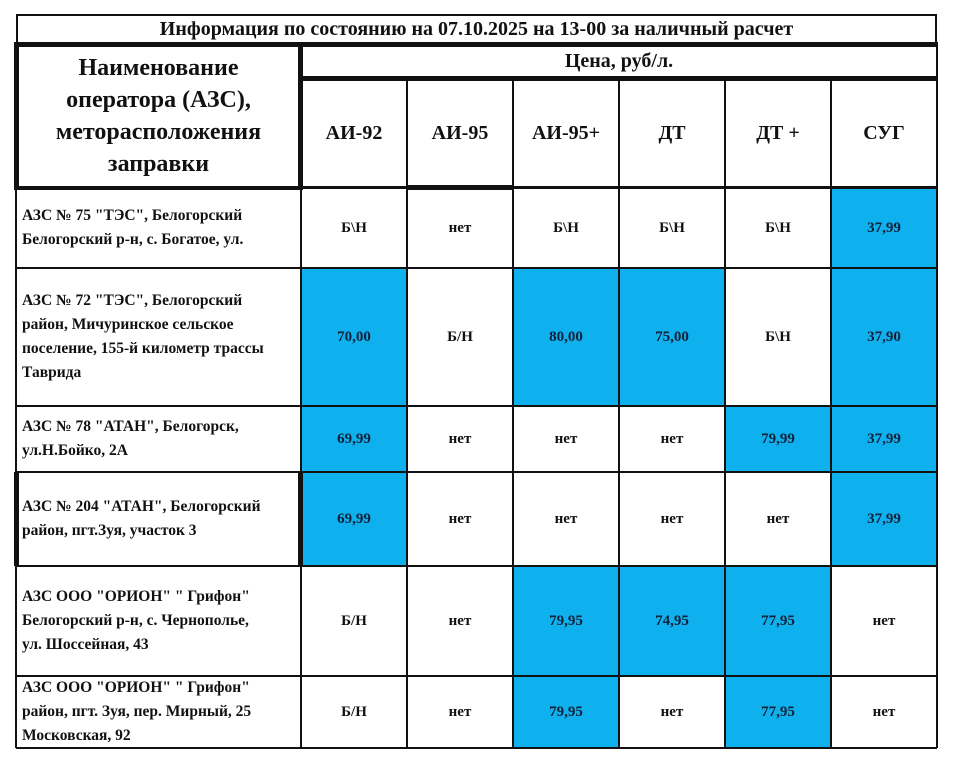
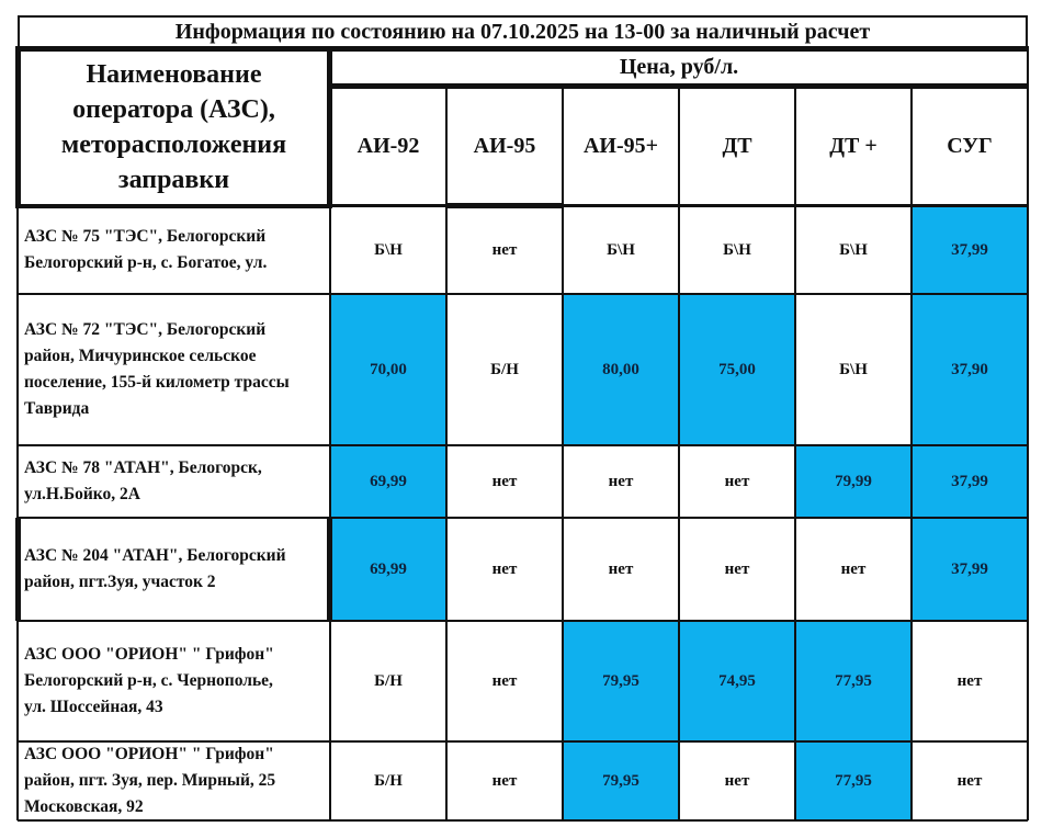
  Информация по состоянию на 07.10.2025 на 13-00 за наличный расчет
  Наименование
  оператора (АЗС),
  меторасположения
  заправки
  Цена, руб/л.
  АИ-92
  АИ-95
  АИ-95+
  ДТ
  ДТ +
  СУГ
  АЗС № 75 "ТЭС", Белогорский
  Белогорский р-н, с. Богатое, ул.
  Б\Н
  нет
  Б\Н
  Б\Н
  Б\Н
  37,99
  АЗС № 72 "ТЭС", Белогорский
  район, Мичуринское сельское
  поселение, 155-й километр трассы
  Таврида
  70,00
  Б/Н
  80,00
  75,00
  Б\Н
  37,90
  АЗС № 78 "АТАН", Белогорск,
  ул.Н.Бойко, 2А
  69,99
  нет
  нет
  нет
  79,99
  37,99
  АЗС № 204 "АТАН", Белогорский
- район, пгт.Зуя, участок 3
+ район, пгт.Зуя, участок 2
  69,99
  нет
  нет
  нет
  нет
  37,99
  АЗС ООО "ОРИОН" " Грифон"
  Белогорский р-н, с. Чернополье,
  ул. Шоссейная, 43
  Б/Н
  нет
  79,95
  74,95
  77,95
  нет
  АЗС ООО "ОРИОН" " Грифон"
  район, пгт. Зуя, пер. Мирный, 25
  Московская, 92
  Б/Н
  нет
  79,95
  нет
  77,95
  нет
